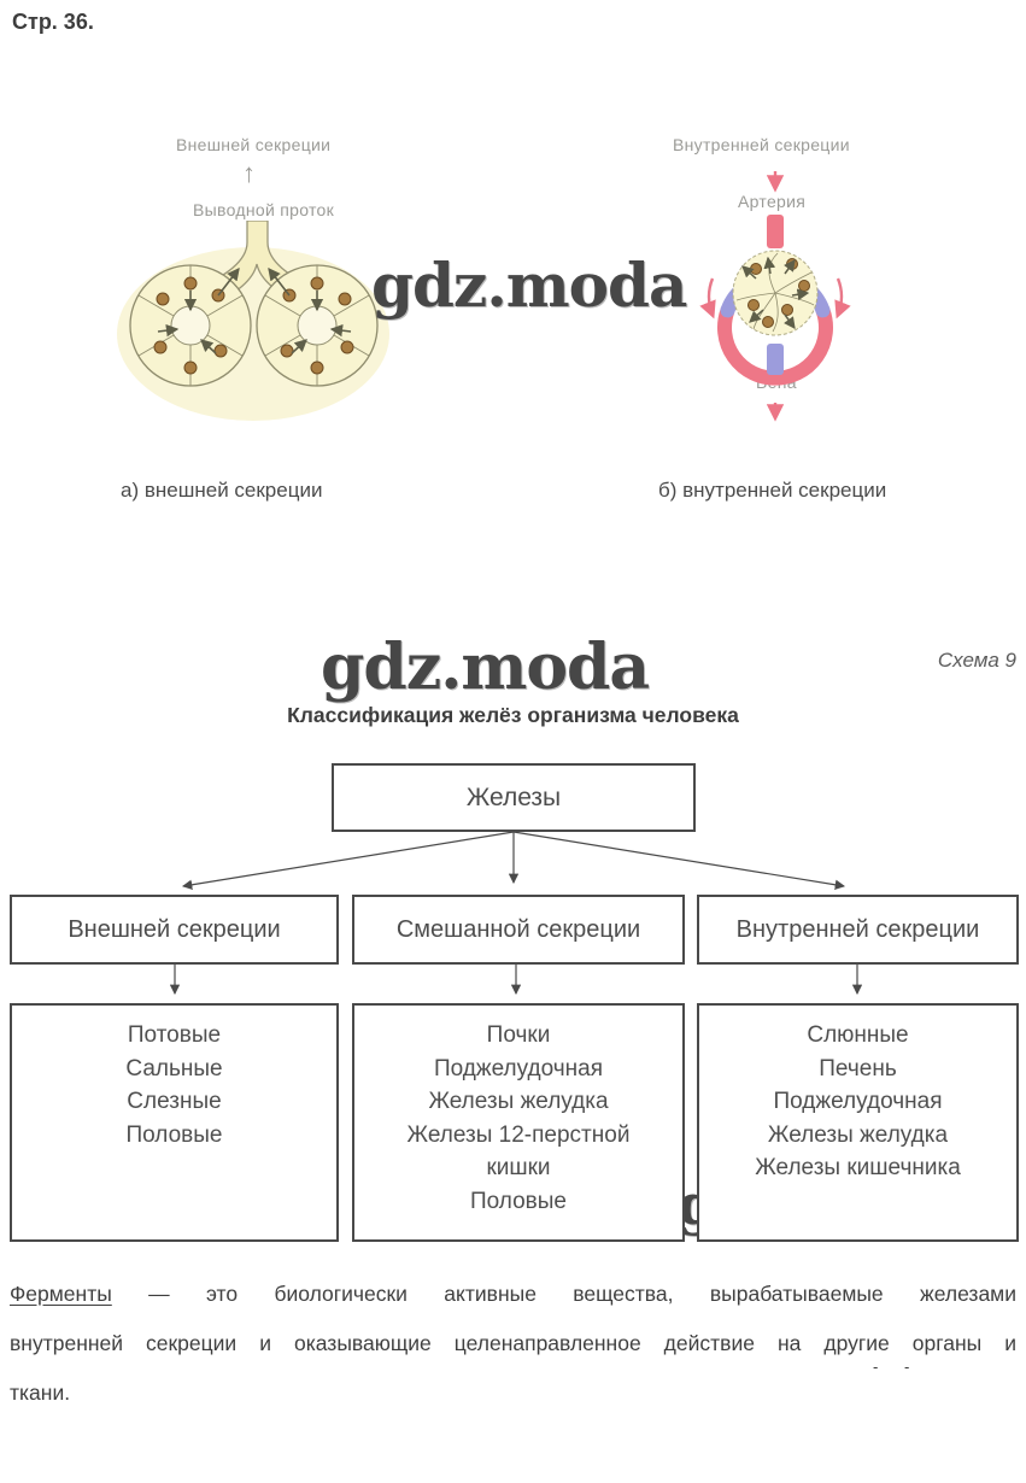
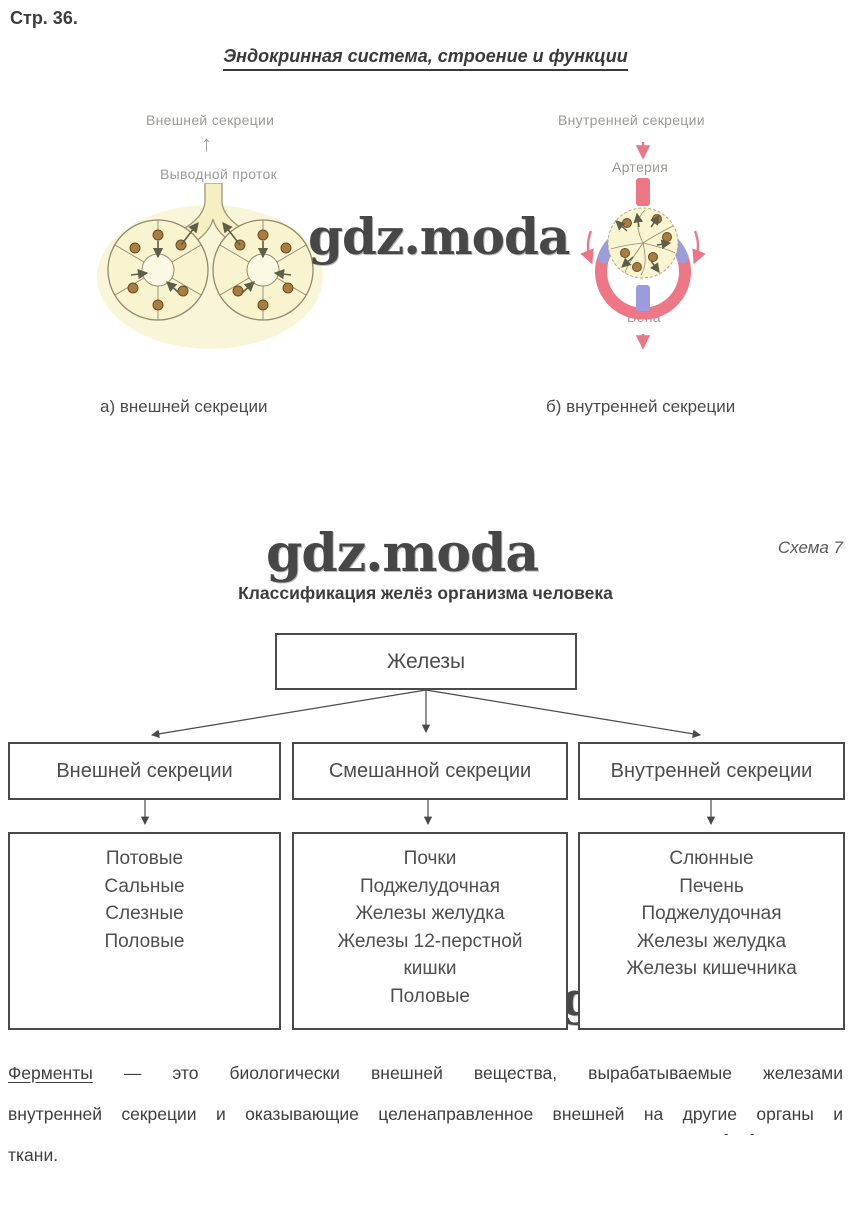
  Стр. 36.
+ Эндокринная система, строение и функции
  Внешней секреции
  ↑
  Выводной проток
  Внутренней секреции
  Артерия
  gdz.moda
  gdz.moda
  а) внешней секреции
  б) внутренней секреции
- Схема 9
+ Схема 7
  Классификация желёз организма человека
  Железы
  Внешней секреции
  Смешанной секреции
  Внутренней секреции
  Потовые
  Сальные
  Слезные
  Половые
  Почки
  Поджелудочная
  Железы желудка
  Железы 12-перстной кишки
  Половые
  Слюнные
  Печень
  Поджелудочная
  Железы желудка
  Железы кишечника
- Ферменты — это биологически активные вещества, вырабатываемые железами
+ Ферменты — это биологически внешней вещества, вырабатываемые железами
- внутренней секреции и оказывающие целенаправленное действие на другие органы и
+ внутренней секреции и оказывающие целенаправленное внешней на другие органы и
  ткани.
  - -
